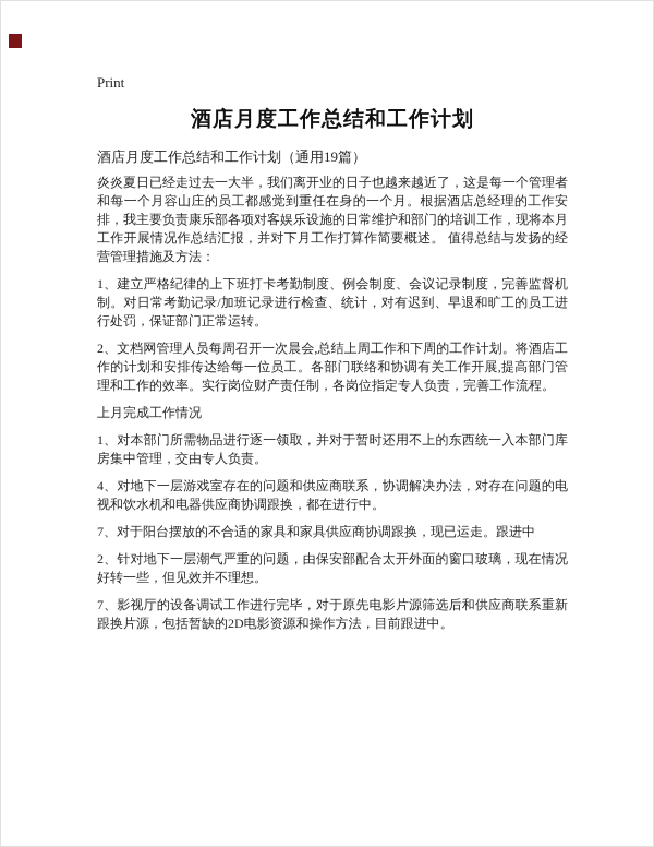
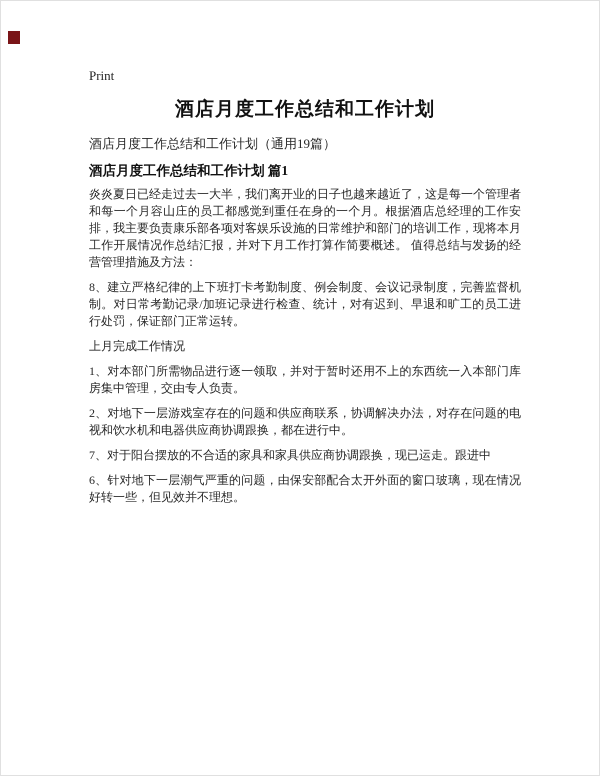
  Print
  酒店月度工作总结和工作计划
  酒店月度工作总结和工作计划（通用19篇）
+ 酒店月度工作总结和工作计划 篇1
  炎炎夏日已经走过去一大半，我们离开业的日子也越来越近了，这是每一个管理者和每一个月容山庄的员工都感觉到重任在身的一个月。根据酒店总经理的工作安排，我主要负责康乐部各项对客娱乐设施的日常维护和部门的培训工作，现将本月工作开展情况作总结汇报，并对下月工作打算作简要概述。 值得总结与发扬的经营管理措施及方法：
- 1、建立严格纪律的上下班打卡考勤制度、例会制度、会议记录制度，完善监督机制。对日常考勤记录/加班记录进行检查、统计，对有迟到、早退和旷工的员工进行处罚，保证部门正常运转。
+ 8、建立严格纪律的上下班打卡考勤制度、例会制度、会议记录制度，完善监督机制。对日常考勤记录/加班记录进行检查、统计，对有迟到、早退和旷工的员工进行处罚，保证部门正常运转。
- 2、文档网管理人员每周召开一次晨会,总结上周工作和下周的工作计划。将酒店工作的计划和安排传达给每一位员工。各部门联络和协调有关工作开展,提高部门管理和工作的效率。实行岗位财产责任制，各岗位指定专人负责，完善工作流程。
  上月完成工作情况
  1、对本部门所需物品进行逐一领取，并对于暂时还用不上的东西统一入本部门库房集中管理，交由专人负责。
- 4、对地下一层游戏室存在的问题和供应商联系，协调解决办法，对存在问题的电视和饮水机和电器供应商协调跟换，都在进行中。
+ 2、对地下一层游戏室存在的问题和供应商联系，协调解决办法，对存在问题的电视和饮水机和电器供应商协调跟换，都在进行中。
  7、对于阳台摆放的不合适的家具和家具供应商协调跟换，现已运走。跟进中
- 2、针对地下一层潮气严重的问题，由保安部配合太开外面的窗口玻璃，现在情况好转一些，但见效并不理想。
+ 6、针对地下一层潮气严重的问题，由保安部配合太开外面的窗口玻璃，现在情况好转一些，但见效并不理想。
- 7、影视厅的设备调试工作进行完毕，对于原先电影片源筛选后和供应商联系重新跟换片源，包括暂缺的2D电影资源和操作方法，目前跟进中。
